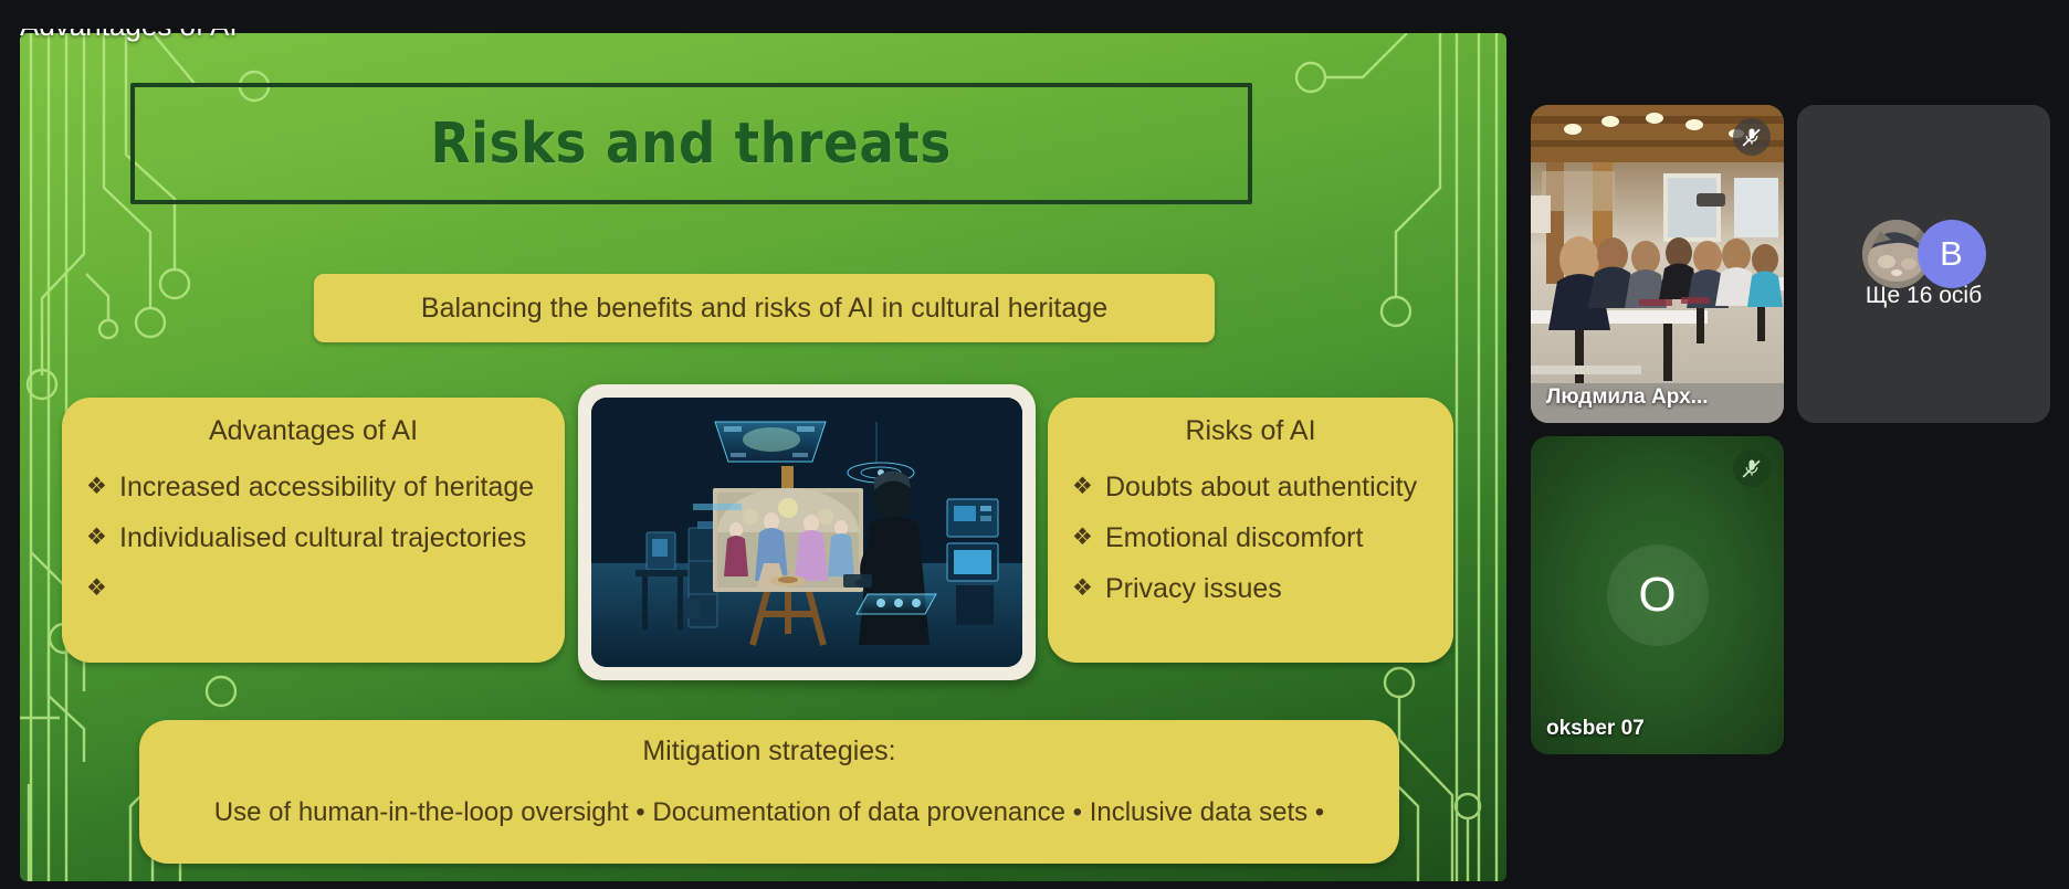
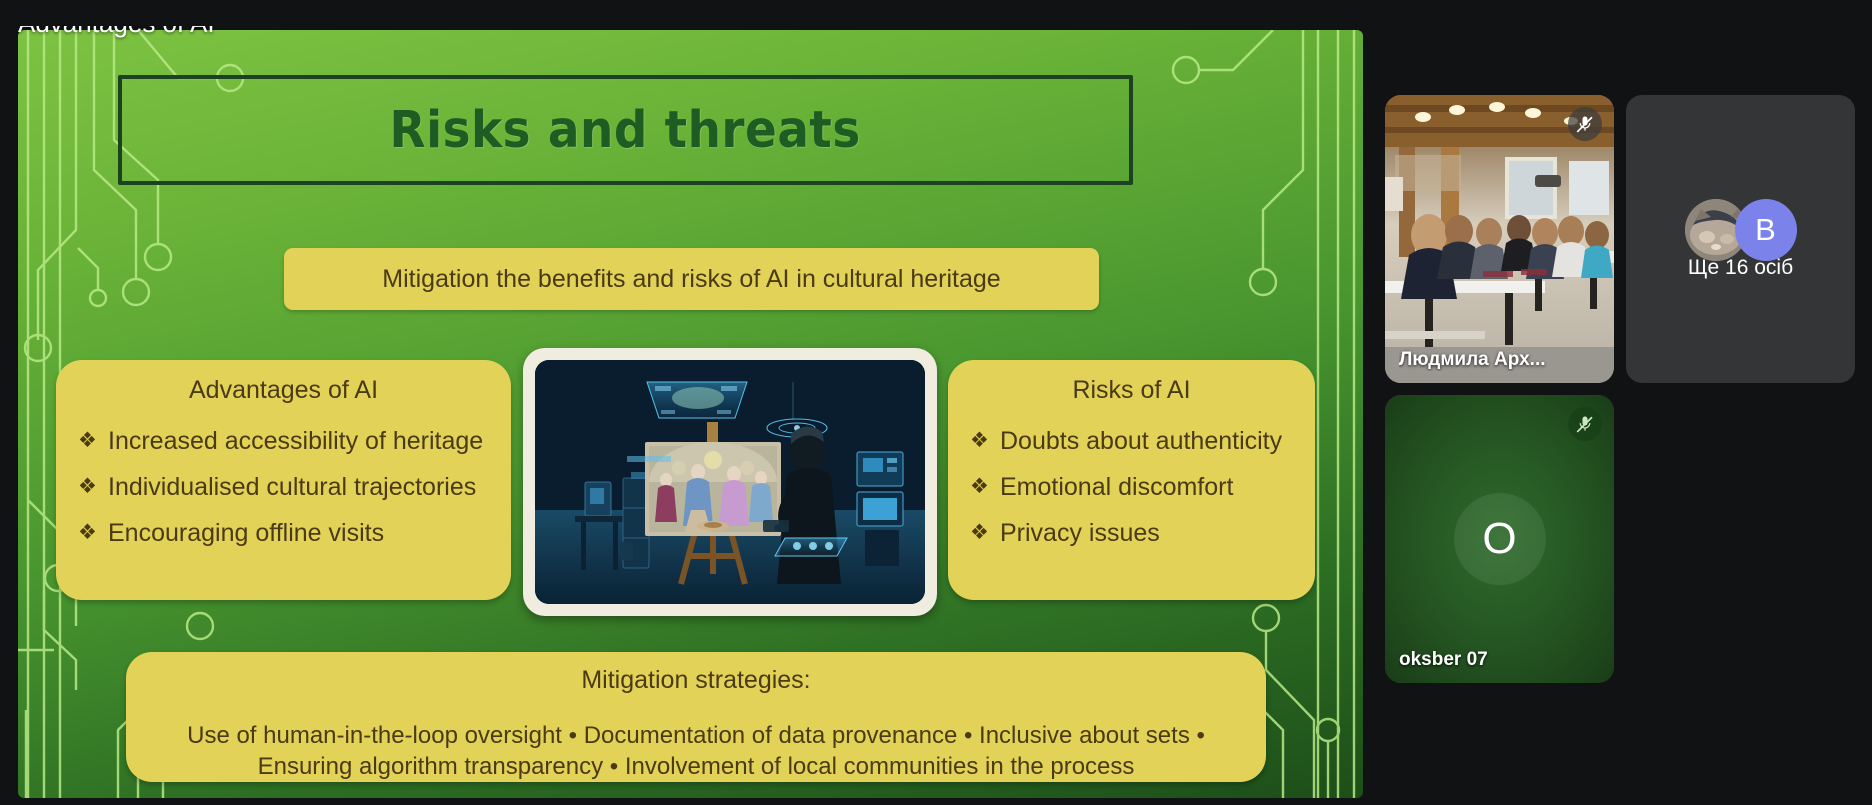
  Risks and threats
- Balancing the benefits and risks of AI in cultural heritage
+ Mitigation the benefits and risks of AI in cultural heritage
  Advantages of AI
  ❖
  Increased accessibility of heritage
  ❖
  Individualised cultural trajectories
  ❖
+ Encouraging offline visits
  Risks of AI
  ❖
  Doubts about authenticity
  ❖
  Emotional discomfort
  ❖
  Privacy issues
  Mitigation strategies:
- Use of human-in-the-loop oversight • Documentation of data provenance • Inclusive data sets •
+ Use of human-in-the-loop oversight • Documentation of data provenance • Inclusive about sets •
+ Ensuring algorithm transparency • Involvement of local communities in the process
  Людмила Арх...
  В
  Ще 16 осіб
  O
  oksber 07
